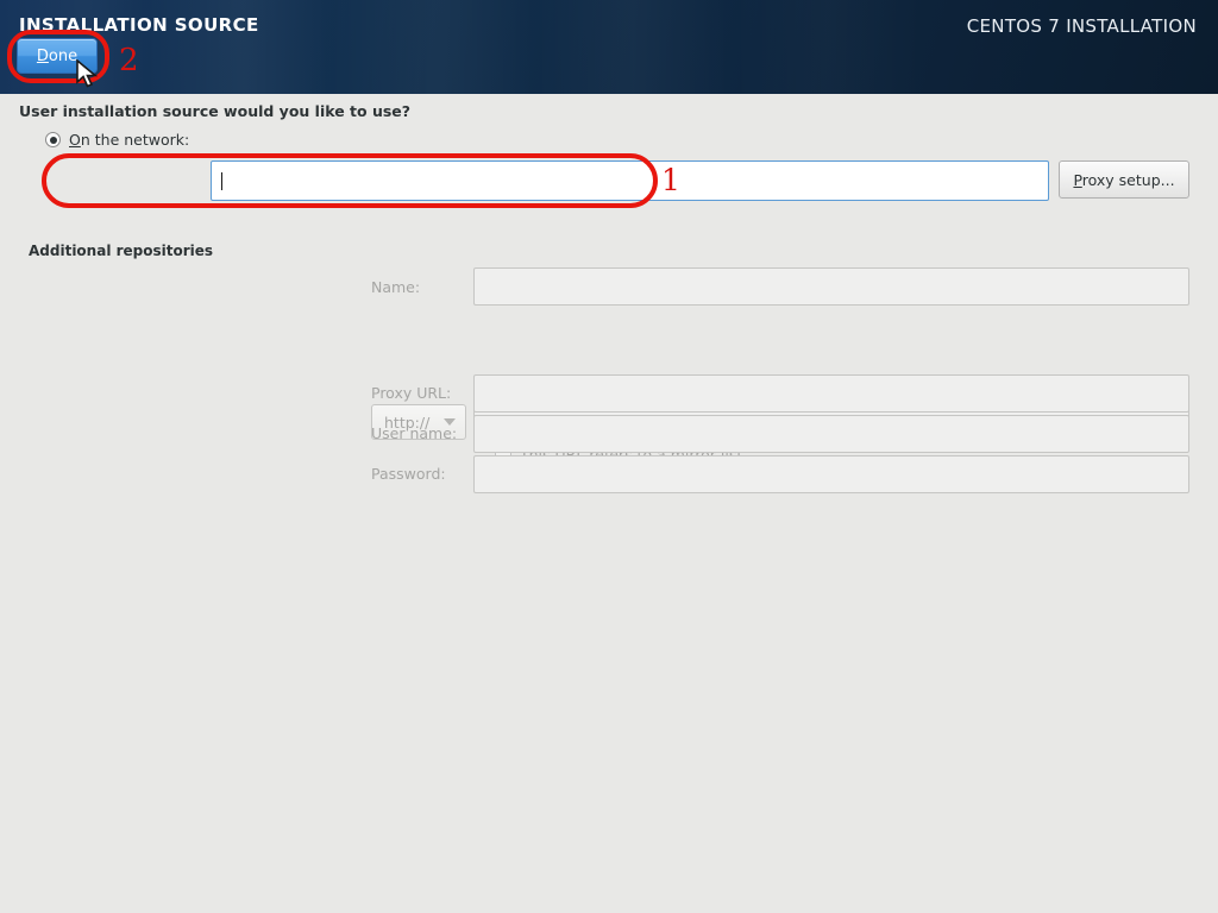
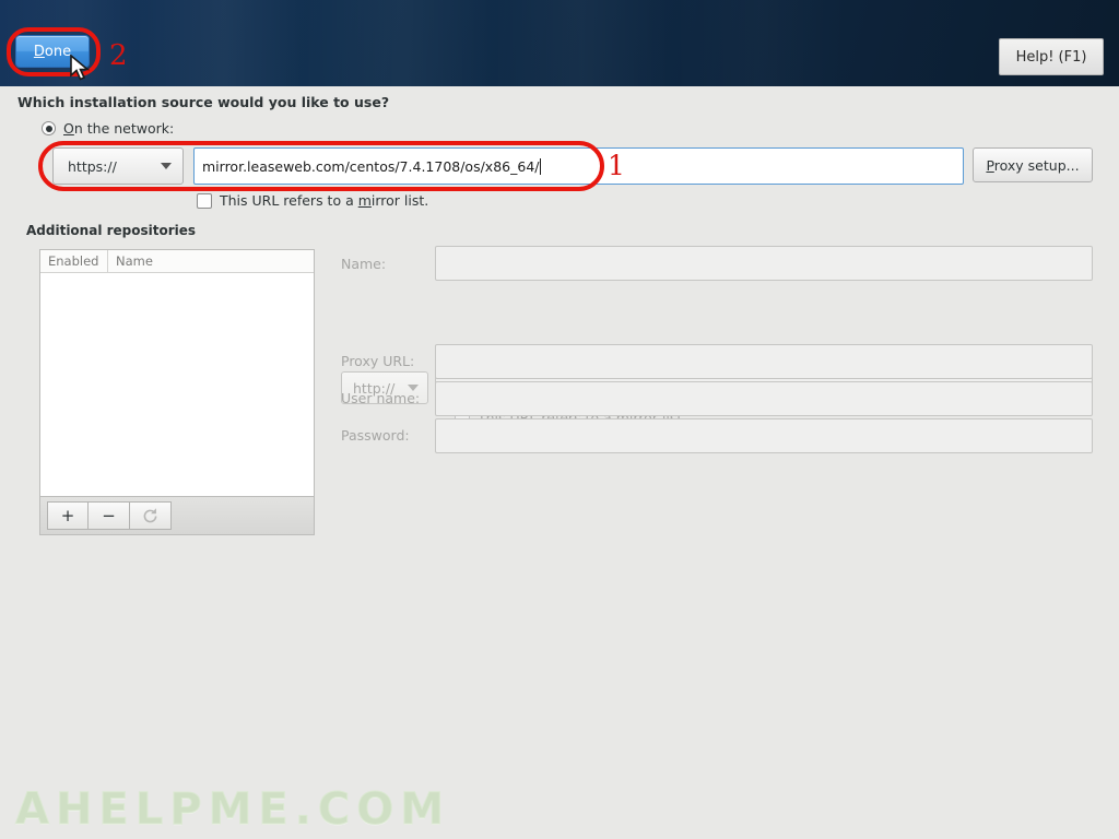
- INSTALLATION SOURCE
- CENTOS 7 INSTALLATION
  Done
  2
+ Help! (F1)
- User installation source would you like to use?
+ Which installation source would you like to use?
  On the network:
+ https://
+ mirror.leaseweb.com/centos/7.4.1708/os/x86_64/
  Proxy setup...
  1
+ This URL refers to a mirror list.
  Additional repositories
+ Enabled
+ Name
+ +
+ −
  Name:
  http://
  Proxy URL:
  User name:
  Password:
+ AHELPME.COM
